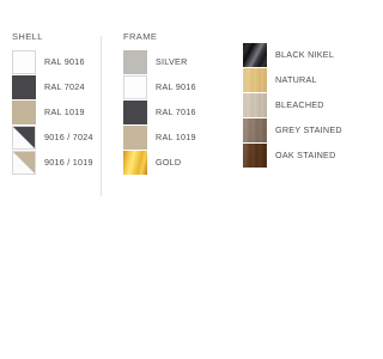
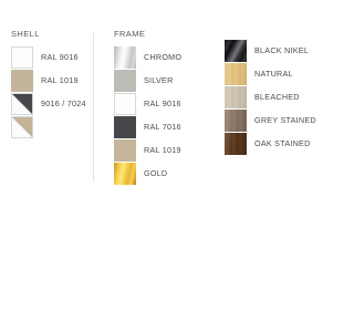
  SHELL
  RAL 9016
- RAL 7024
  RAL 1019
  9016 / 7024
- 9016 / 1019
  FRAME
+ CHROMO
  SILVER
  RAL 9016
  RAL 7016
  RAL 1019
  GOLD
  BLACK NIKEL
  NATURAL
  BLEACHED
  GREY STAINED
  OAK STAINED
